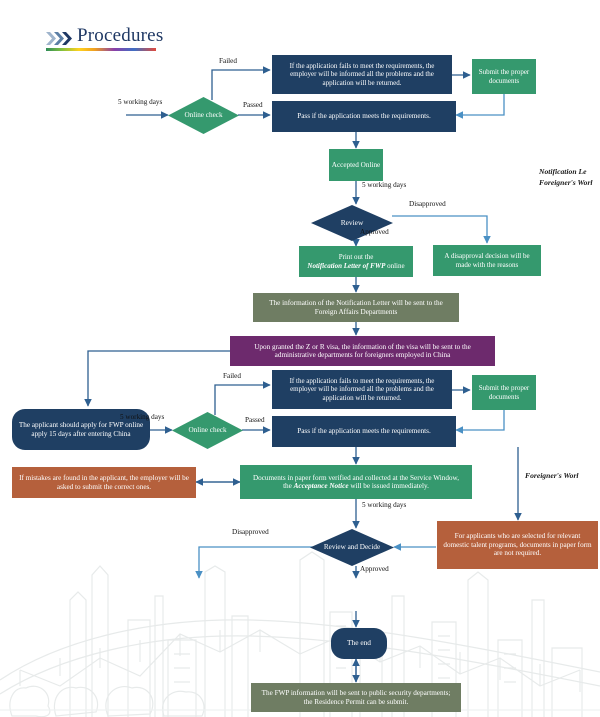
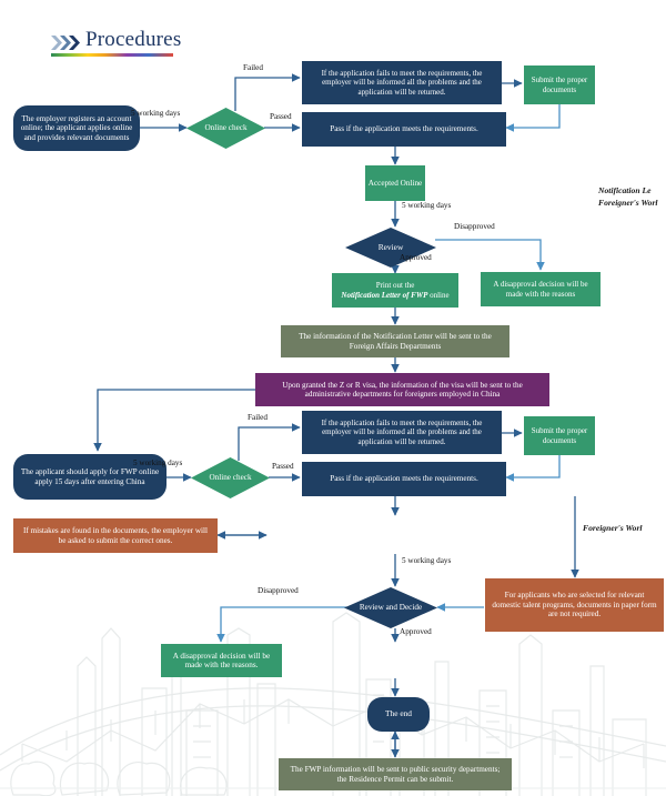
  Procedures
+ The employer registers an account online; the applicant applies online and provides relevant documents
  Online check
  Submit the proper documents
  Pass if the application meets the requirements.
  Accepted Online
  Review
  Print out the
  Notification Letter of FWP online
  A disapproval decision will be made with the reasons
  The information of the Notification Letter will be sent to the Foreign Affairs Departments
  Upon granted the Z or R visa, the information of the visa will be sent to the administrative departments for foreigners employed in China
  The applicant should apply for FWP online apply 15 days after entering China
  Online check
  If the application fails to meet the requirements, the employer will be informed all the problems and the application will be returned.
  Submit the proper documents
  Pass if the application meets the requirements.
- If mistakes are found in the applicant, the employer will be asked to submit the correct ones.
+ If mistakes are found in the documents, the employer will be asked to submit the correct ones.
- Documents in paper form verified and collected at the Service Window,
- the Acceptance Notice will be issued immediately.
  For applicants who are selected for relevant domestic talent programs, documents in paper form are not required.
  Review and Decide
+ A disapproval decision will be made with the reasons.
  The end
  The FWP information will be sent to public security departments; the Residence Permit can be submit.
  Failed
  Passed
  5 working days
  5 working days
  Approved
  Disapproved
  Failed
  Passed
  5 working days
  5 working days
  Approved
  Disapproved
  Notification Le
  Foreigner's Worl
  Foreigner's Worl
